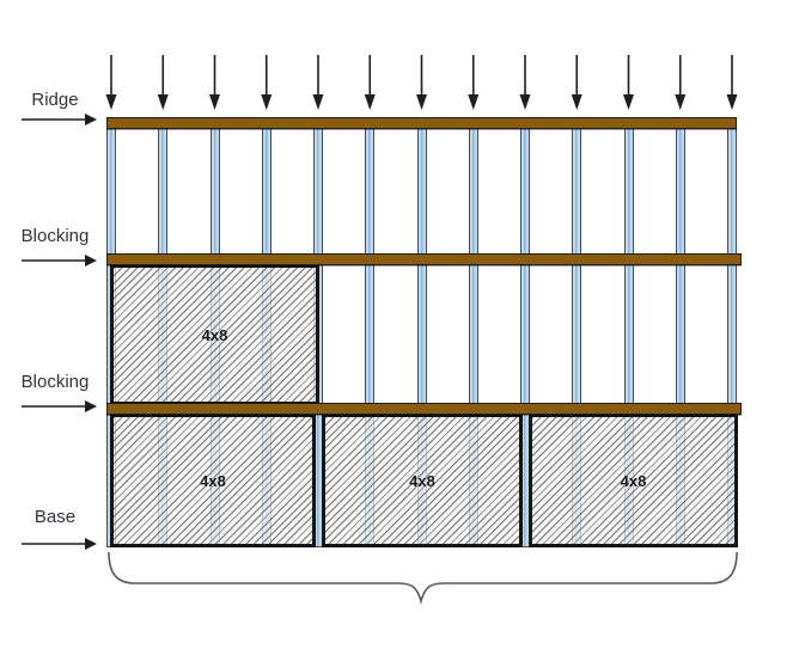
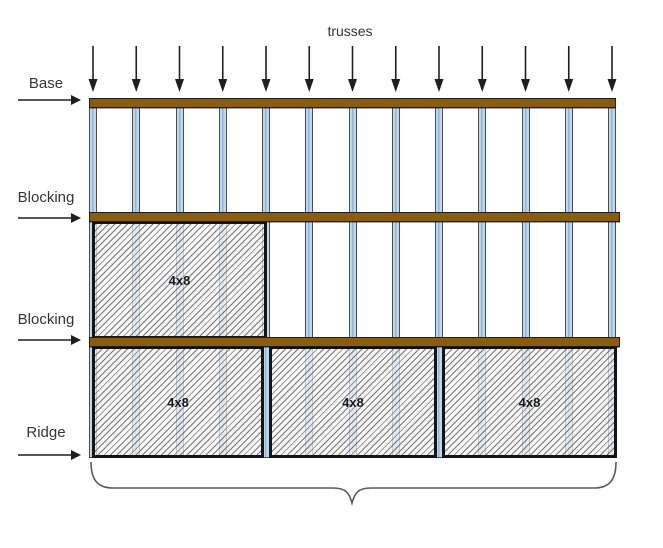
+ trusses
- Ridge
+ Base
  Blocking
  Blocking
- Base
+ Ridge
  4x8
  4x8
  4x8
  4x8
